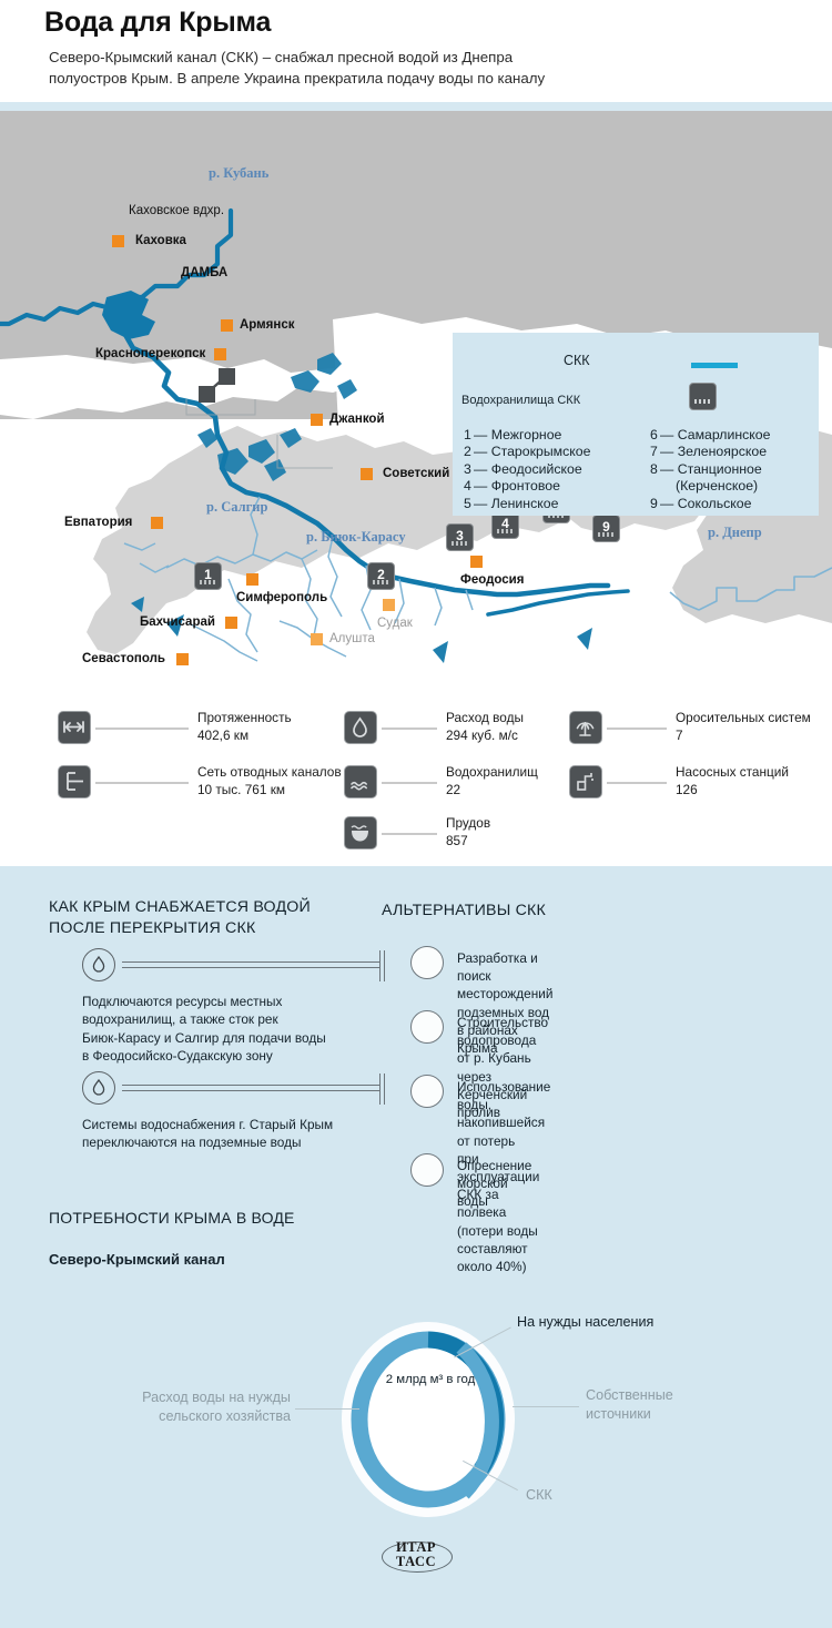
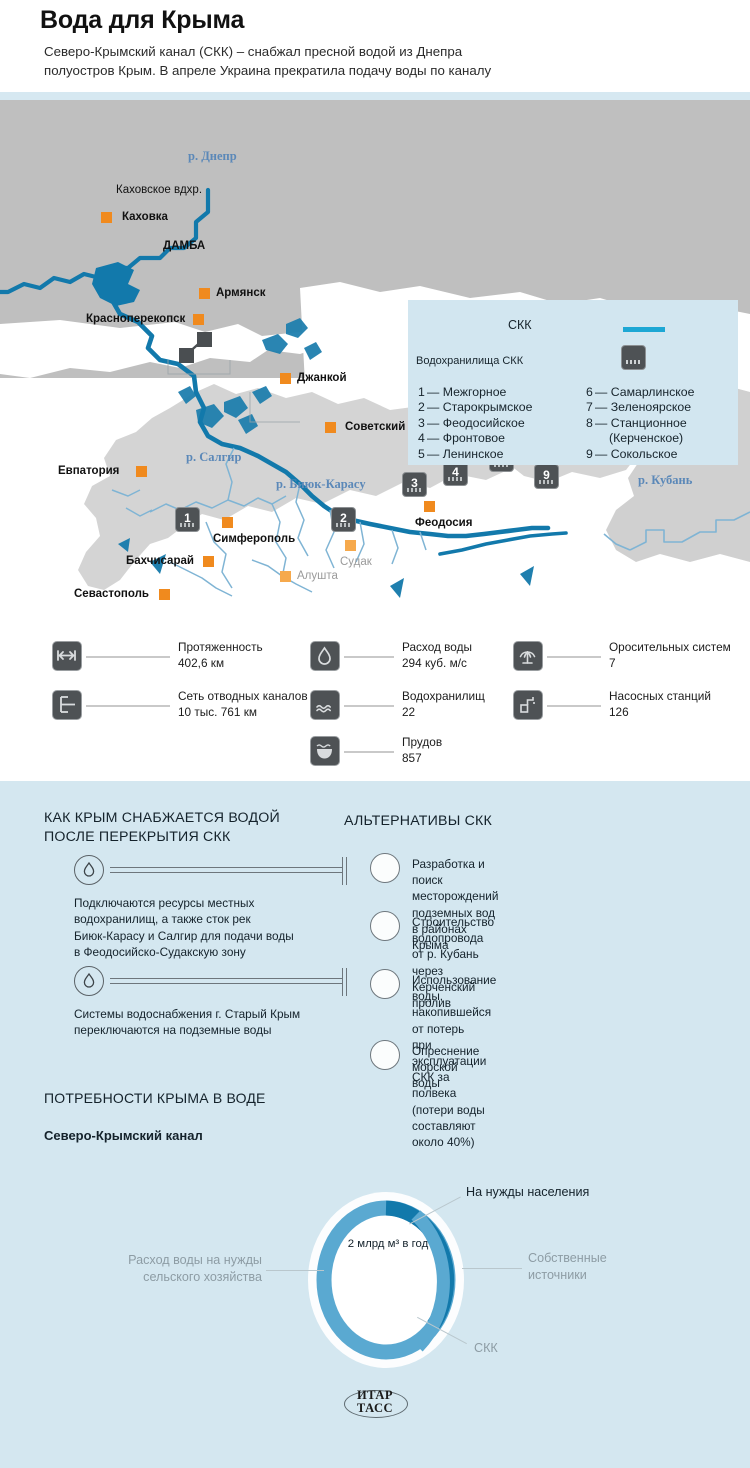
  Вода для Крыма
  Северо-Крымский канал (СКК) – снабжал пресной водой из Днепра
  полуостров Крым. В апреле Украина прекратила подачу воды по каналу
- р. Кубань
+ р. Днепр
  р. Салгир
  р. Биюк-Карасу
- р. Днепр
+ р. Кубань
  Каховское вдхр.
  Каховка
  ДАМБА
  Армянск
  Красноперекопск
  Джанкой
  Советский
  Евпатория
  Симферополь
  Бахчисарай
  Севастополь
  Феодосия
  Судак
  Алушта
  1
  2
  3
  4
  9
  СКК
  Водохранилища СКК
  1 — Межгорное
  2 — Старокрымское
  3 — Феодосийское
  4 — Фронтовое
  5 — Ленинское
  6 — Самарлинское
  7 — Зеленоярское
  8 — Станционное
  (Керченское)
  9 — Сокольское
  Протяженность
  402,6 км
  Сеть отводных каналов
  10 тыс. 761 км
  Расход воды
  294 куб. м/с
  Водохранилищ
  22
  Прудов
  857
  Оросительных систем
  7
  Насосных станций
  126
  КАК КРЫМ СНАБЖАЕТСЯ ВОДОЙ
  ПОСЛЕ ПЕРЕКРЫТИЯ СКК
  Подключаются ресурсы местных
  водохранилищ, а также сток рек
  Биюк-Карасу и Салгир для подачи воды
  в Феодосийско-Судакскую зону
  Системы водоснабжения г. Старый Крым
  переключаются на подземные воды
  АЛЬТЕРНАТИВЫ СКК
  Разработка и поиск месторождений
  подземных вод в районах Крыма
  Строительство водопровода от р. Кубань
  через Керченский пролив
  Использование воды, накопившейся от потерь
  при эксплуатации СКК за полвека
  (потери воды составляют около 40%)
  Опреснение морской воды
  ПОТРЕБНОСТИ КРЫМА В ВОДЕ
  Северо-Крымский канал
  2 млрд м³ в год
  На нужды населения
  Собственные
  источники
  СКК
  Расход воды на нужды
  сельского хозяйства
  ИТАР
  ТАСС
